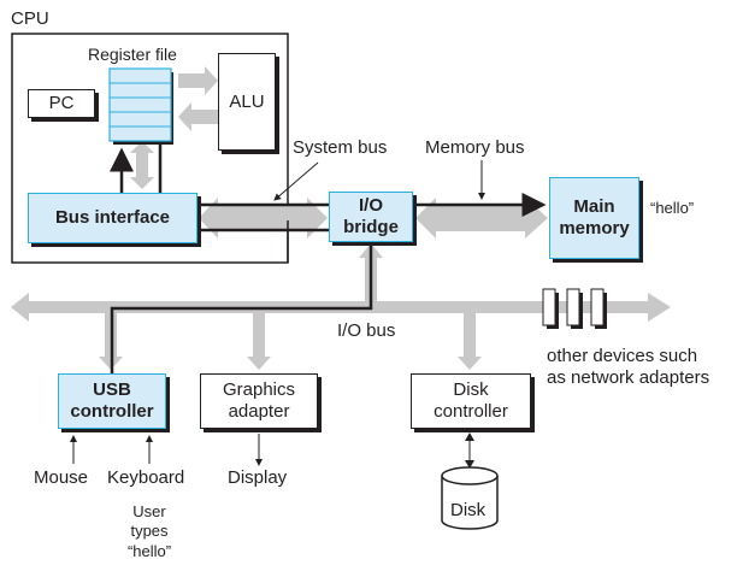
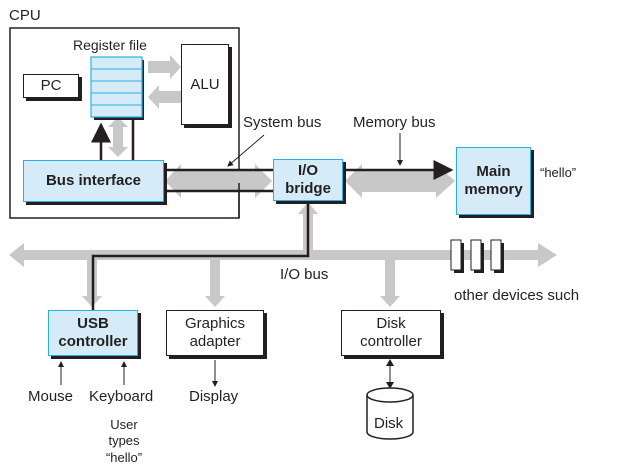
  CPU
  Register file
  PC
  ALU
  Bus interface
  System bus
  Memory bus
  I/O bus
  I/O
  bridge
  Main
  memory
  “hello”
  USB
  controller
  Graphics
  adapter
  Disk
  controller
  Disk
  Mouse
  Keyboard
  Display
  User
  types
  “hello”
  other devices such
- as network adapters
